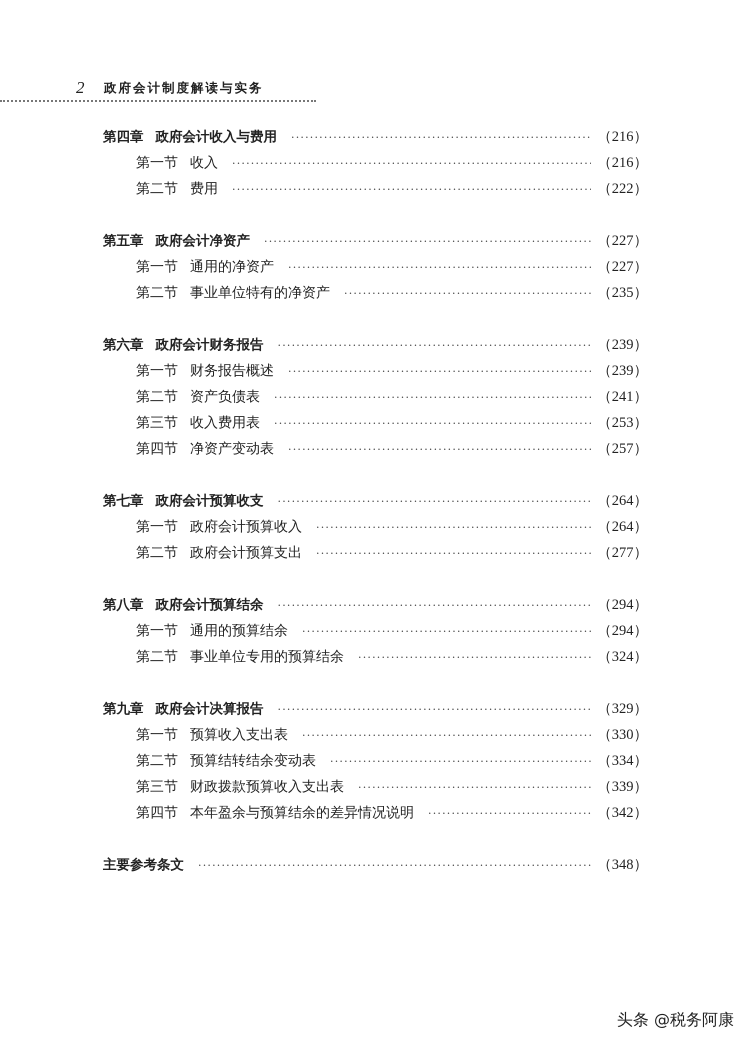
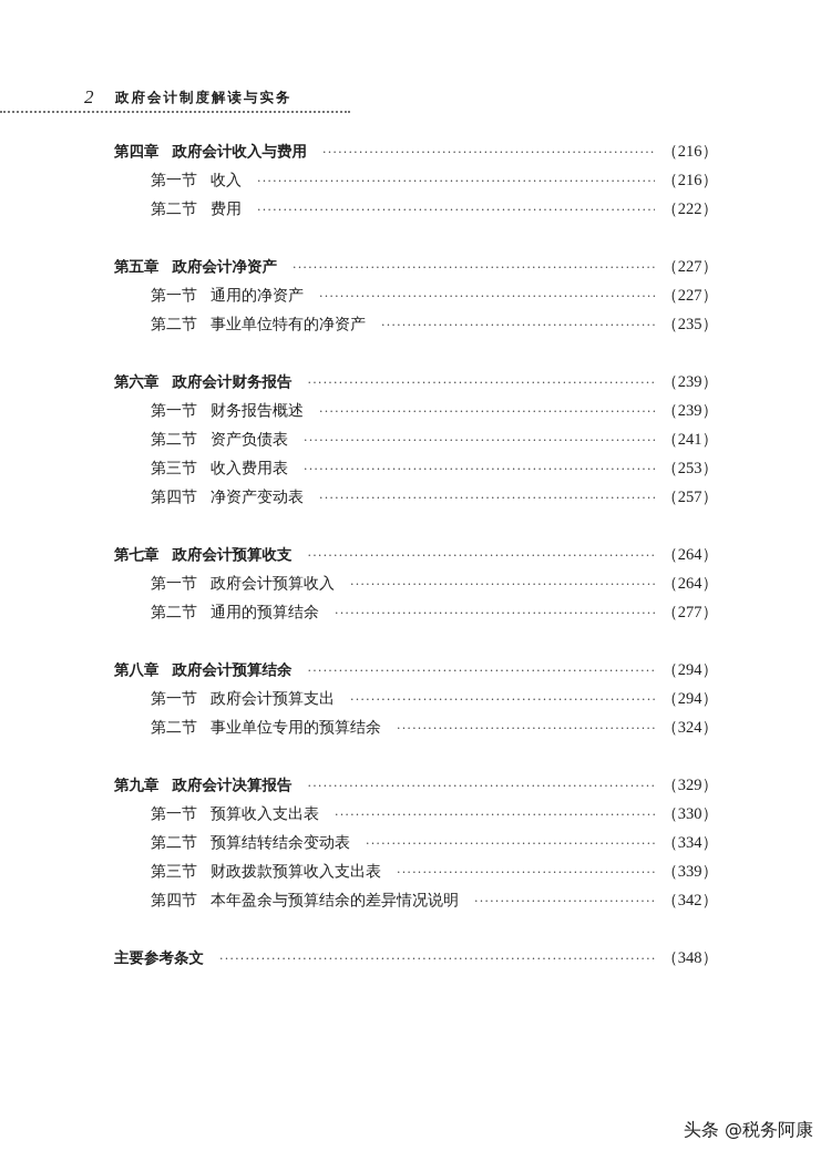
  2
  政府会计制度解读与实务
  第四章
  政府会计收入与费用
  （216）
  第一节
  收入
  （216）
  第二节
  费用
  （222）
  第五章
  政府会计净资产
  （227）
  第一节
  通用的净资产
  （227）
  第二节
  事业单位特有的净资产
  （235）
  第六章
  政府会计财务报告
  （239）
  第一节
  财务报告概述
  （239）
  第二节
  资产负债表
  （241）
  第三节
  收入费用表
  （253）
  第四节
  净资产变动表
  （257）
  第七章
  政府会计预算收支
  （264）
  第一节
  政府会计预算收入
  （264）
  第二节
- 政府会计预算支出
+ 通用的预算结余
  （277）
  第八章
  政府会计预算结余
  （294）
  第一节
- 通用的预算结余
+ 政府会计预算支出
  （294）
  第二节
  事业单位专用的预算结余
  （324）
  第九章
  政府会计决算报告
  （329）
  第一节
  预算收入支出表
  （330）
  第二节
  预算结转结余变动表
  （334）
  第三节
  财政拨款预算收入支出表
  （339）
  第四节
  本年盈余与预算结余的差异情况说明
  （342）
  主要参考条文
  （348）
  头条 @税务阿康
